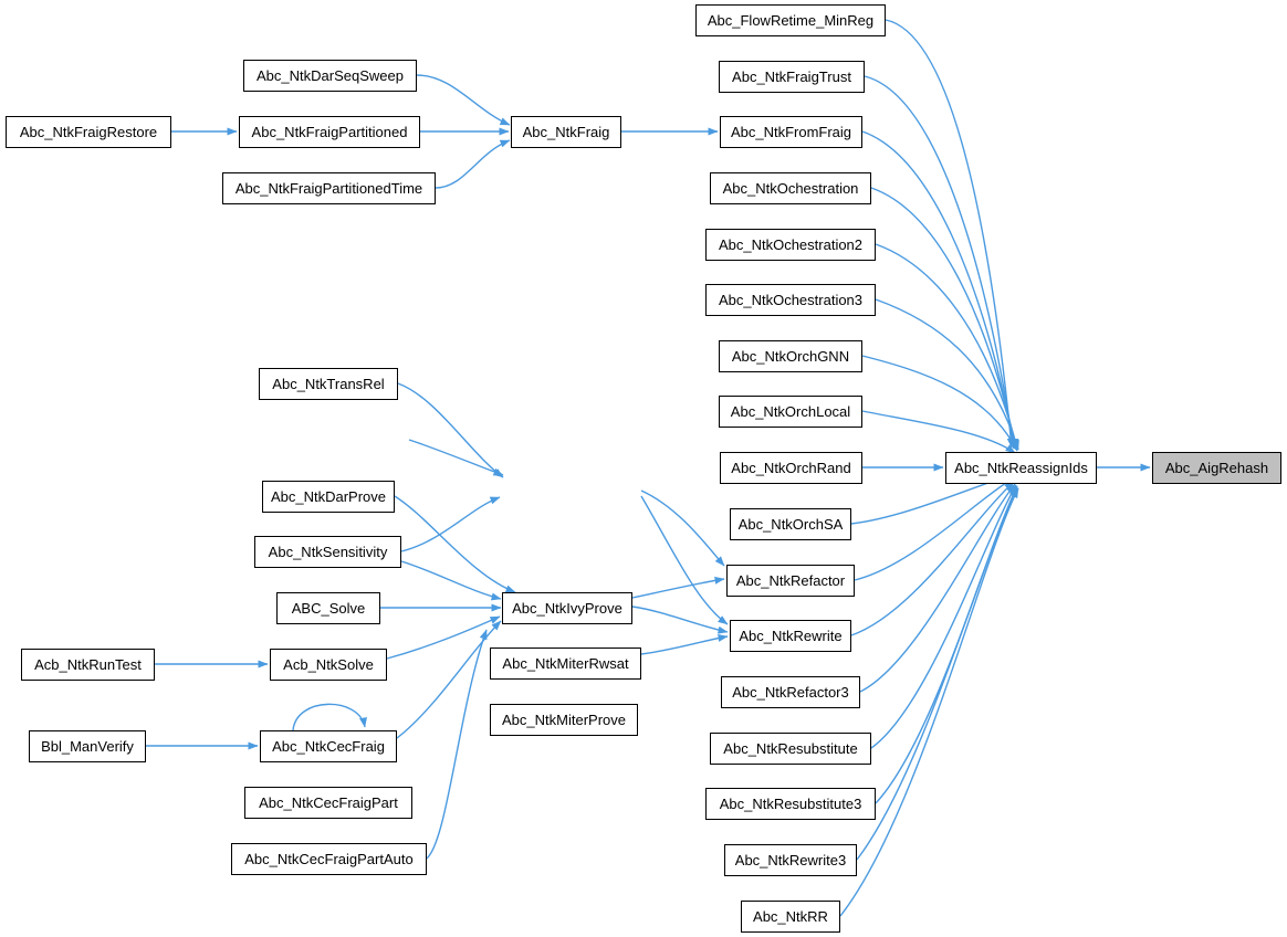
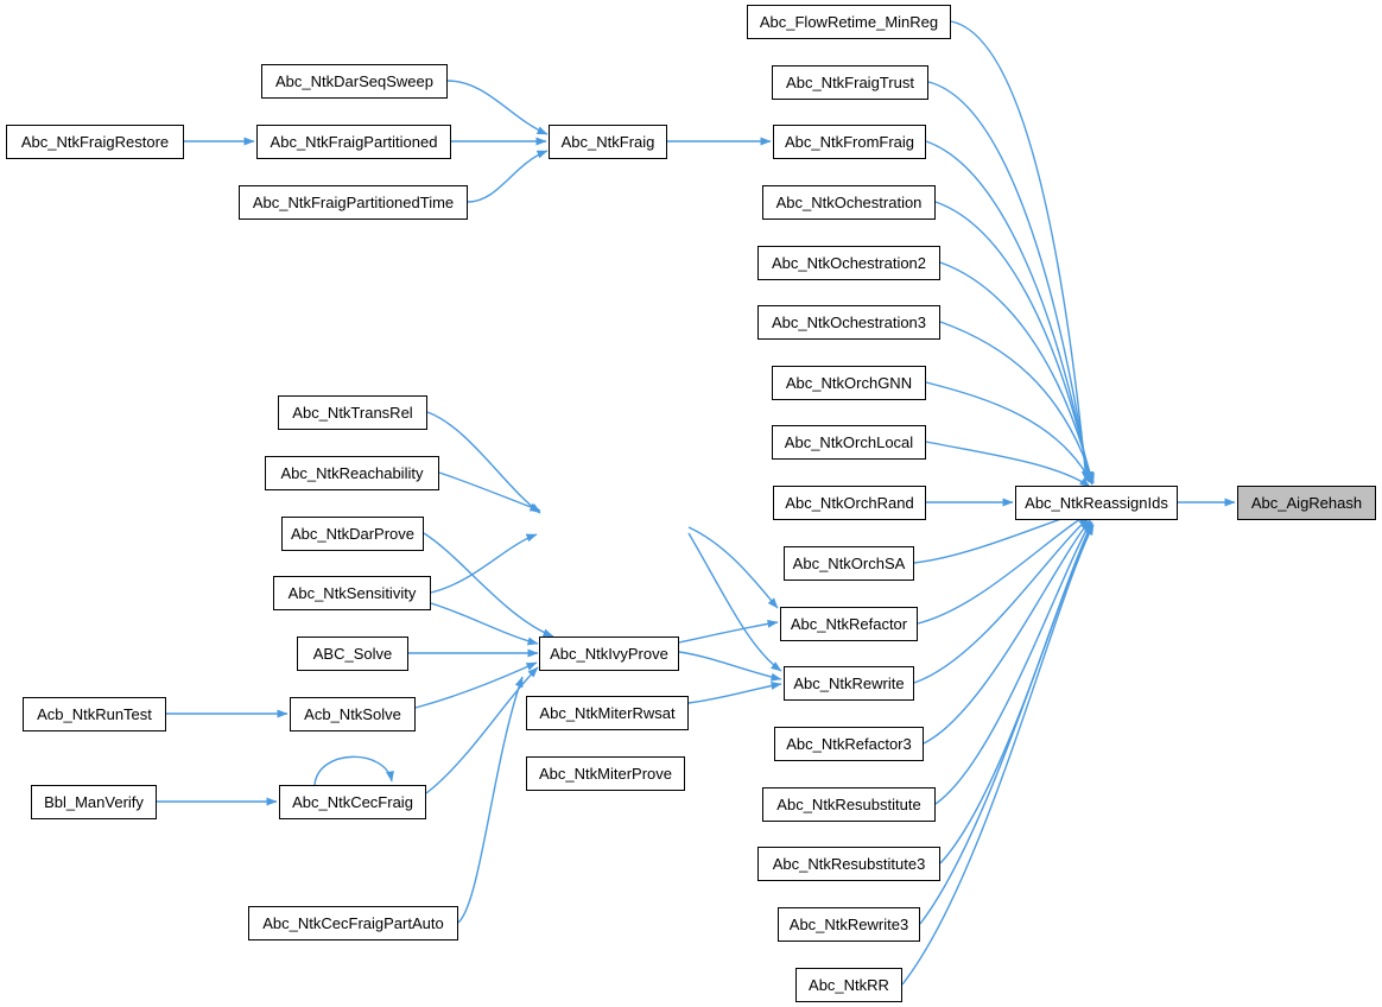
  Abc_FlowRetime_MinReg
  Abc_NtkFraigTrust
  Abc_NtkDarSeqSweep
  Abc_NtkFraigRestore
  Abc_NtkFraigPartitioned
  Abc_NtkFraig
  Abc_NtkFromFraig
  Abc_NtkFraigPartitionedTime
  Abc_NtkOchestration
  Abc_NtkOchestration2
  Abc_NtkOchestration3
  Abc_NtkOrchGNN
  Abc_NtkOrchLocal
  Abc_NtkOrchRand
  Abc_NtkOrchSA
  Abc_NtkRefactor
  Abc_NtkRewrite
  Abc_NtkRefactor3
  Abc_NtkResubstitute
  Abc_NtkResubstitute3
  Abc_NtkRewrite3
  Abc_NtkRR
  Abc_NtkReassignIds
  Abc_AigRehash
  Abc_NtkTransRel
+ Abc_NtkReachability
  Abc_NtkDarProve
  Abc_NtkSensitivity
  ABC_Solve
  Abc_NtkIvyProve
  Acb_NtkRunTest
  Acb_NtkSolve
  Abc_NtkMiterRwsat
  Abc_NtkMiterProve
  Bbl_ManVerify
  Abc_NtkCecFraig
- Abc_NtkCecFraigPart
  Abc_NtkCecFraigPartAuto
